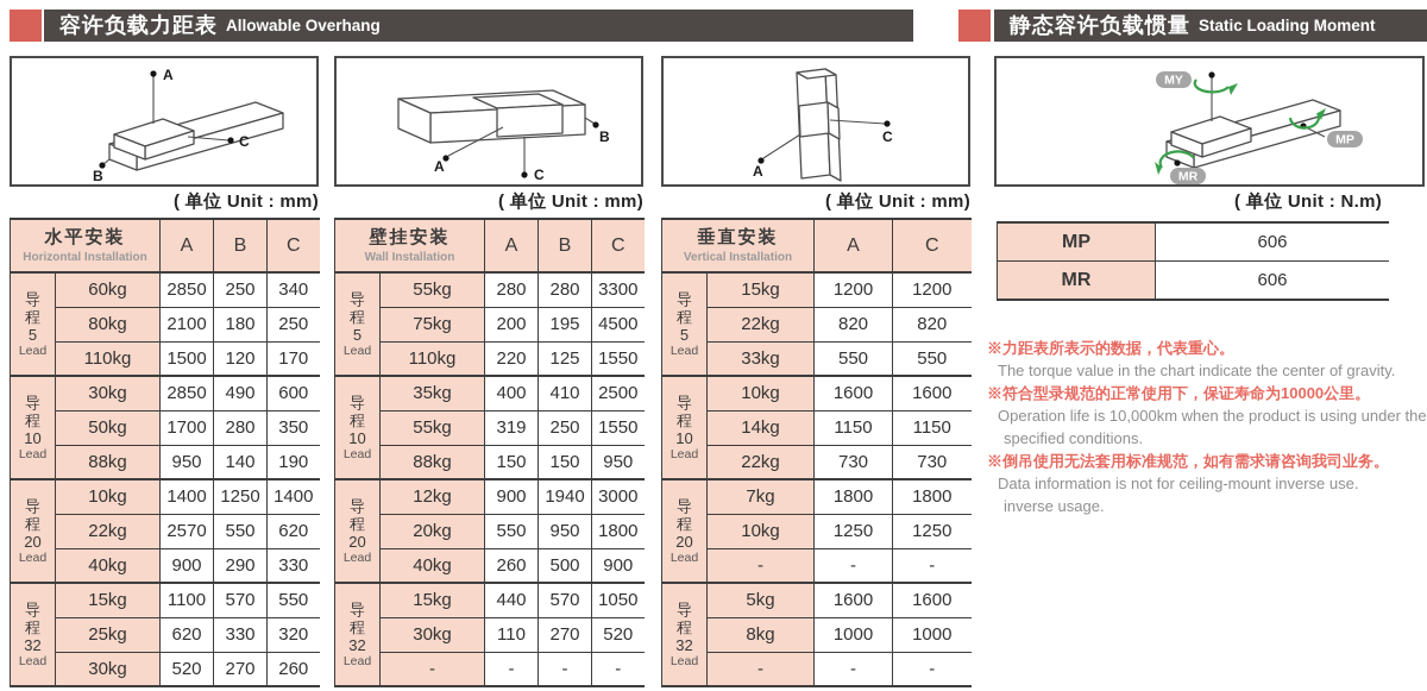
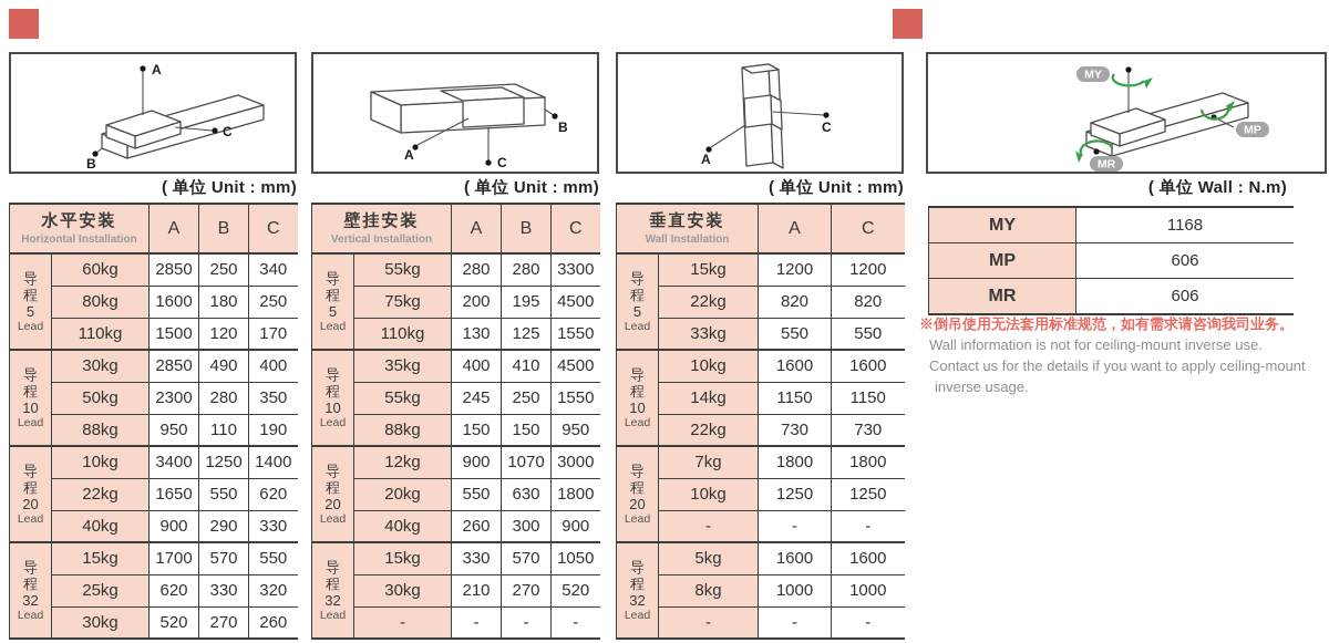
- 容许负载力距表
- Allowable Overhang
- 静态容许负载惯量
- Static Loading Moment
  A
  B
  C
  A
  B
  C
  A
  C
  MY
  MP
  MR
  ( 单位 Unit : mm)
  ( 单位 Unit : mm)
  ( 单位 Unit : mm)
- ( 单位 Unit : N.m)
+ ( 单位 Wall : N.m)
  水平安装Horizontal Installation	A	B	C
  导程5Lead	60kg	2850	250	340
- 80kg	2100	180	250
+ 80kg	1600	180	250
  110kg	1500	120	170
- 导程10Lead	30kg	2850	490	600
+ 导程10Lead	30kg	2850	490	400
- 50kg	1700	280	350
+ 50kg	2300	280	350
- 88kg	950	140	190
+ 88kg	950	110	190
- 导程20Lead	10kg	1400	1250	1400
+ 导程20Lead	10kg	3400	1250	1400
- 22kg	2570	550	620
+ 22kg	1650	550	620
  40kg	900	290	330
- 导程32Lead	15kg	1100	570	550
+ 导程32Lead	15kg	1700	570	550
  25kg	620	330	320
  30kg	520	270	260
- 壁挂安装Wall Installation	A	B	C
+ 壁挂安装Vertical Installation	A	B	C
  导程5Lead	55kg	280	280	3300
  75kg	200	195	4500
- 110kg	220	125	1550
+ 110kg	130	125	1550
- 导程10Lead	35kg	400	410	2500
+ 导程10Lead	35kg	400	410	4500
- 55kg	319	250	1550
+ 55kg	245	250	1550
  88kg	150	150	950
- 导程20Lead	12kg	900	1940	3000
+ 导程20Lead	12kg	900	1070	3000
- 20kg	550	950	1800
+ 20kg	550	630	1800
- 40kg	260	500	900
+ 40kg	260	300	900
- 导程32Lead	15kg	440	570	1050
+ 导程32Lead	15kg	330	570	1050
- 30kg	110	270	520
+ 30kg	210	270	520
  -	-	-	-
- 垂直安装Vertical Installation	A	C
+ 垂直安装Wall Installation	A	C
  导程5Lead	15kg	1200	1200
  22kg	820	820
  33kg	550	550
  导程10Lead	10kg	1600	1600
  14kg	1150	1150
  22kg	730	730
  导程20Lead	7kg	1800	1800
  10kg	1250	1250
  -	-	-
  导程32Lead	5kg	1600	1600
  8kg	1000	1000
  -	-	-
+ MY	1168
  MP	606
  MR	606
- ※力距表所表示的数据，代表重心。
- The torque value in the chart indicate the center of gravity.
- ※符合型录规范的正常使用下，保证寿命为10000公里。
- Operation life is 10,000km when the product is using under the
- specified conditions.
  ※倒吊使用无法套用标准规范，如有需求请咨询我司业务。
- Data information is not for ceiling-mount inverse use.
+ Wall information is not for ceiling-mount inverse use.
+ Contact us for the details if you want to apply ceiling-mount
  inverse usage.
